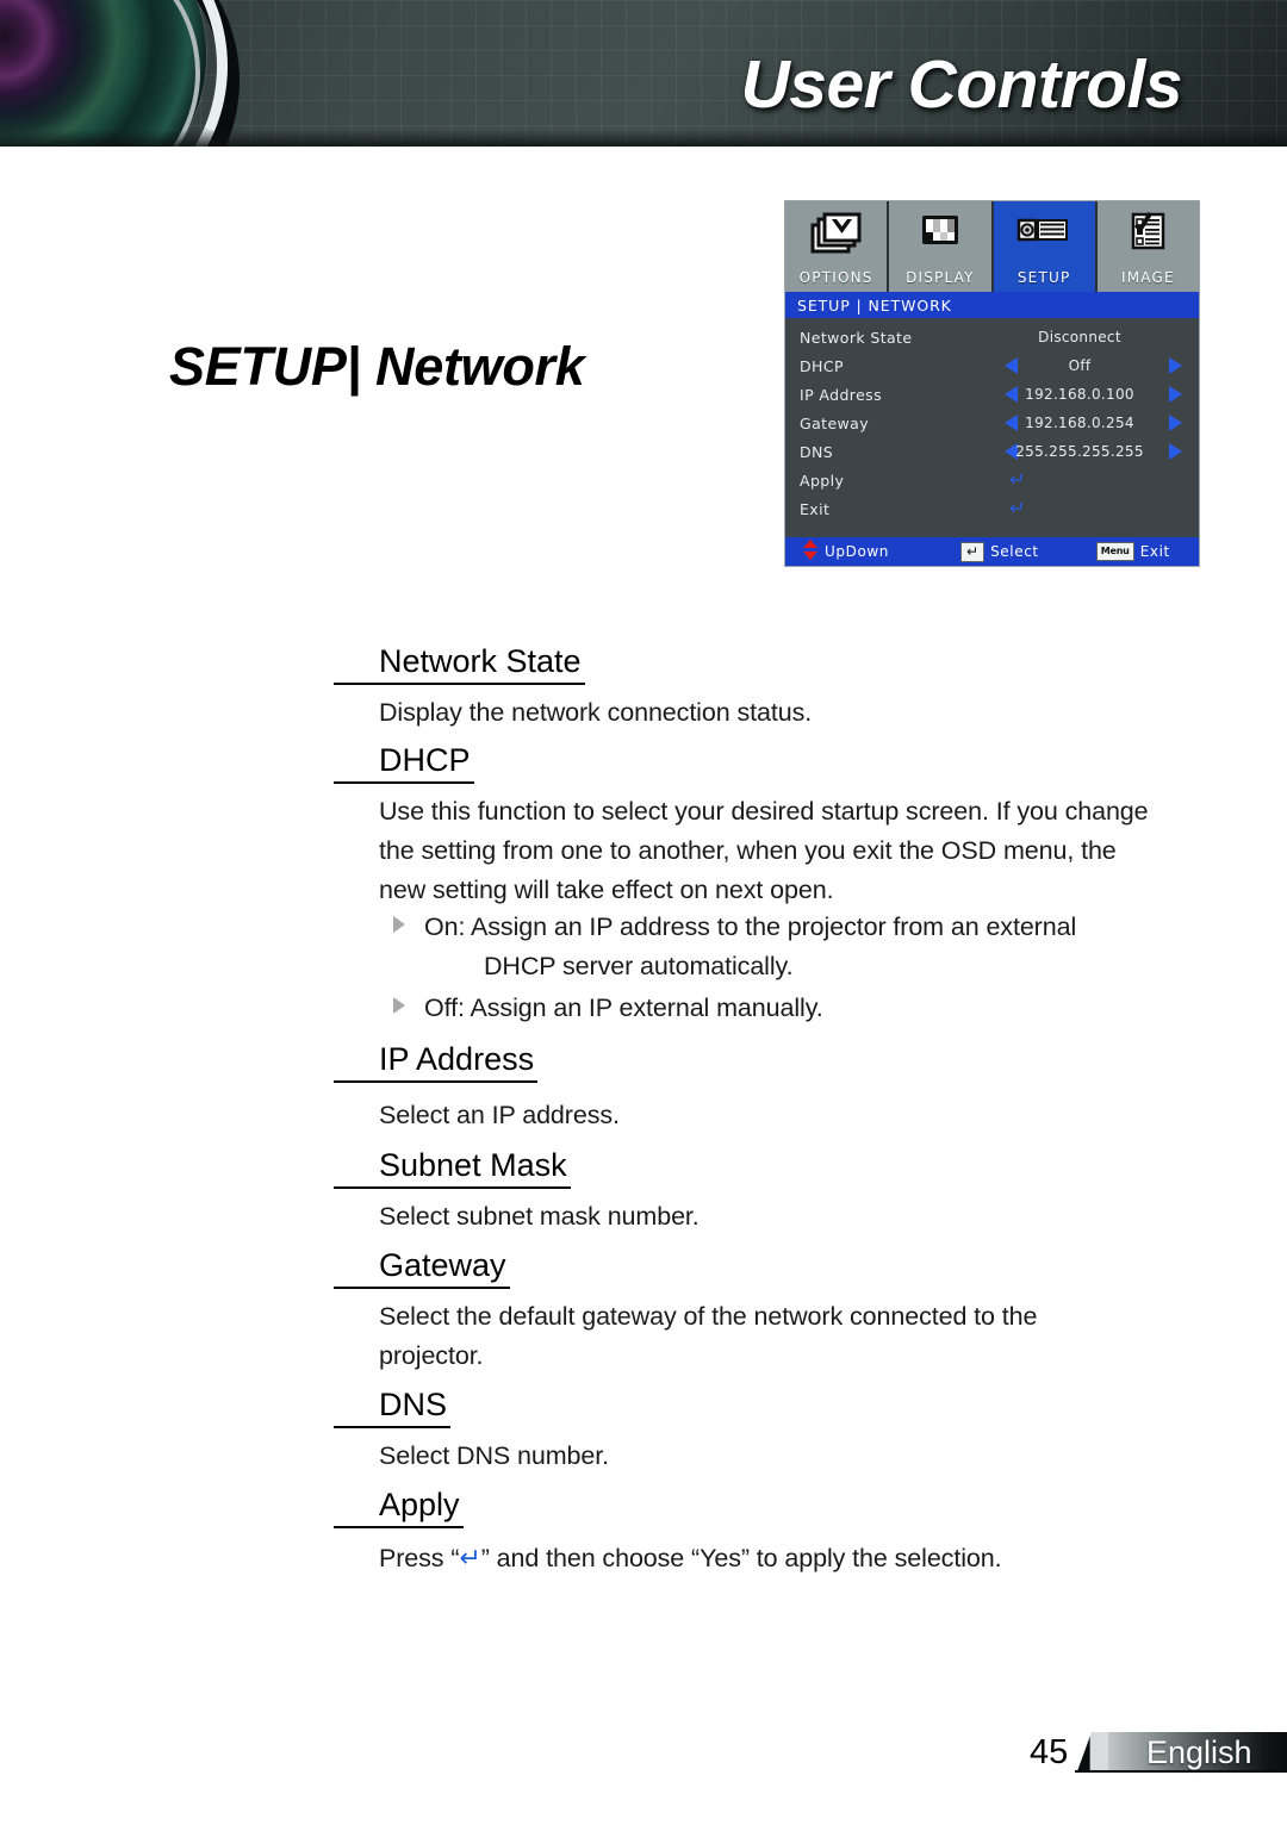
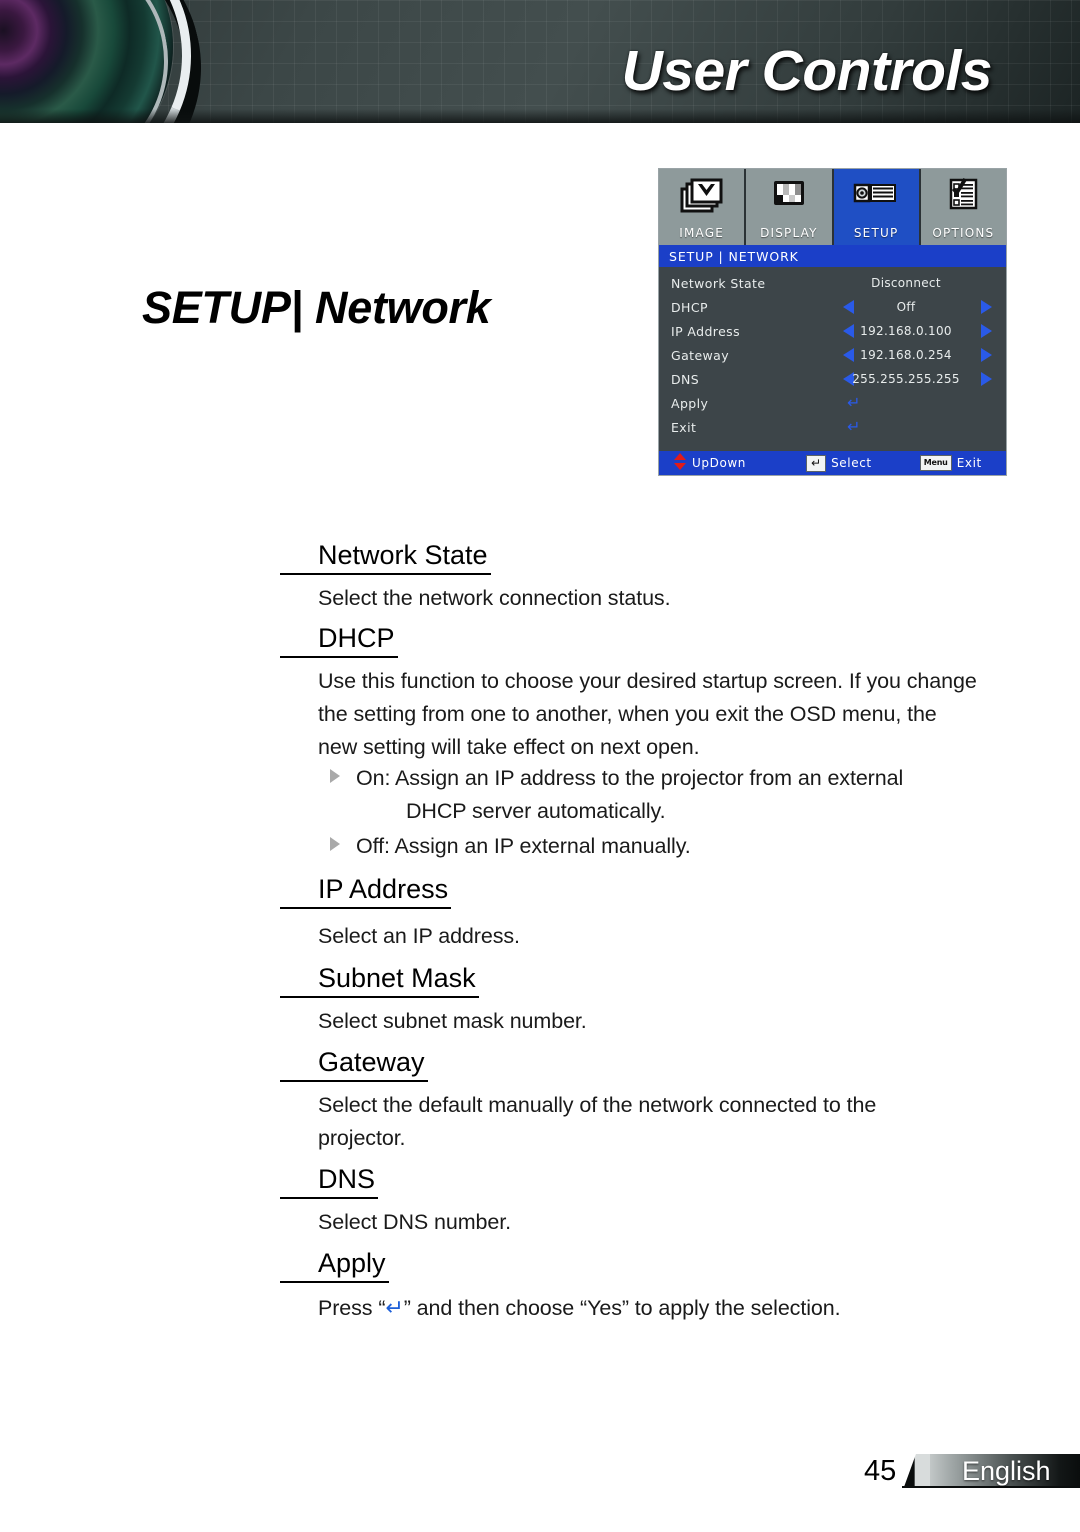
  User Controls
  SETUP| Network
- OPTIONS
+ IMAGE
  DISPLAY
  SETUP
- IMAGE
+ OPTIONS
  SETUP | NETWORK
  Network State
  Disconnect
  DHCP
  Off
  IP Address
  192.168.0.100
  Gateway
  192.168.0.254
  DNS
  255.255.255.255
  Apply
  ↵
  Exit
  ↵
  UpDown
  ↵
  Select
  Menu
  Exit
  Network State
- Display the network connection status.
+ Select the network connection status.
  DHCP
- Use this function to select your desired startup screen. If you change the setting from one to another, when you exit the OSD menu, the new setting will take effect on next open.
+ Use this function to choose your desired startup screen. If you change the setting from one to another, when you exit the OSD menu, the new setting will take effect on next open.
  On: Assign an IP address to the projector from an external
  DHCP server automatically.
  Off: Assign an IP external manually.
  IP Address
  Select an IP address.
  Subnet Mask
  Select subnet mask number.
  Gateway
- Select the default gateway of the network connected to the projector.
+ Select the default manually of the network connected to the projector.
  DNS
  Select DNS number.
  Apply
  Press “↵” and then choose “Yes” to apply the selection.
  45
  English
